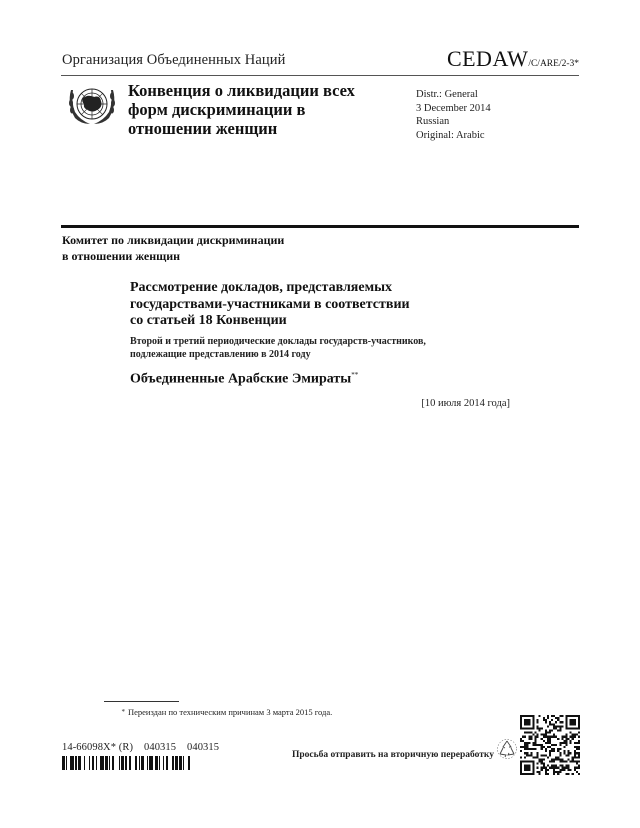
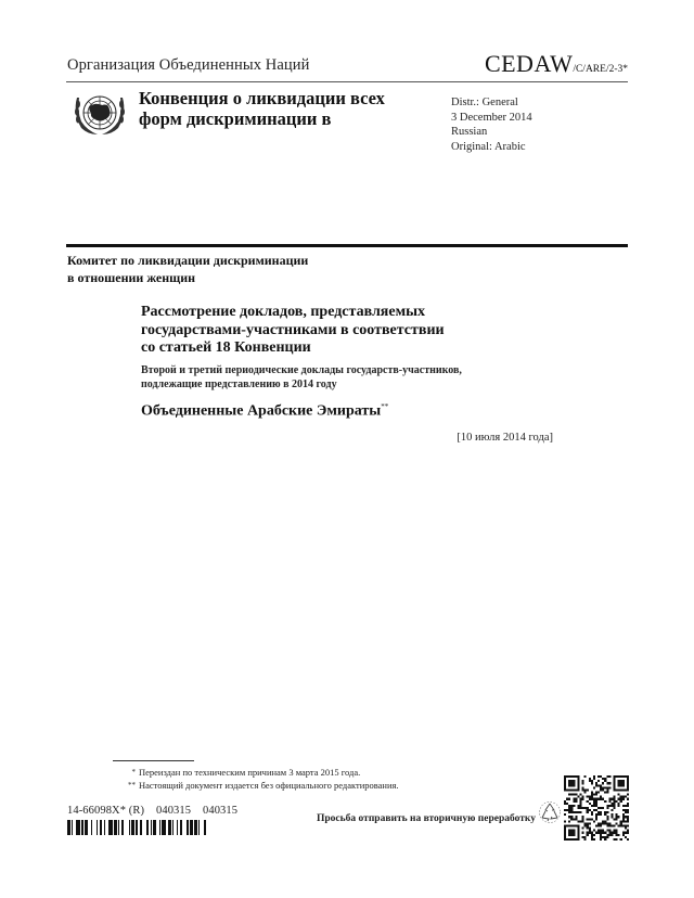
  Организация Объединенных Наций
  CEDAW/C/ARE/2-3*
  Конвенция о ликвидации всех
  форм дискриминации в
- отношении женщин
  Distr.: General
  3 December 2014
  Russian
  Original: Arabic
  Комитет по ликвидации дискриминации
  в отношении женщин
  Рассмотрение докладов, представляемых
  государствами-участниками в соответствии
  со статьей 18 Конвенции
  Второй и третий периодические доклады государств-участников,
  подлежащие представлению в 2014 году
  Объединенные Арабские Эмираты**
  [10 июля 2014 года]
  * Переиздан по техническим причинам 3 марта 2015 года.
+ ** Настоящий документ издается без официального редактирования.
  14-66098X* (R) 040315 040315
  Просьба отправить на вторичную переработку
